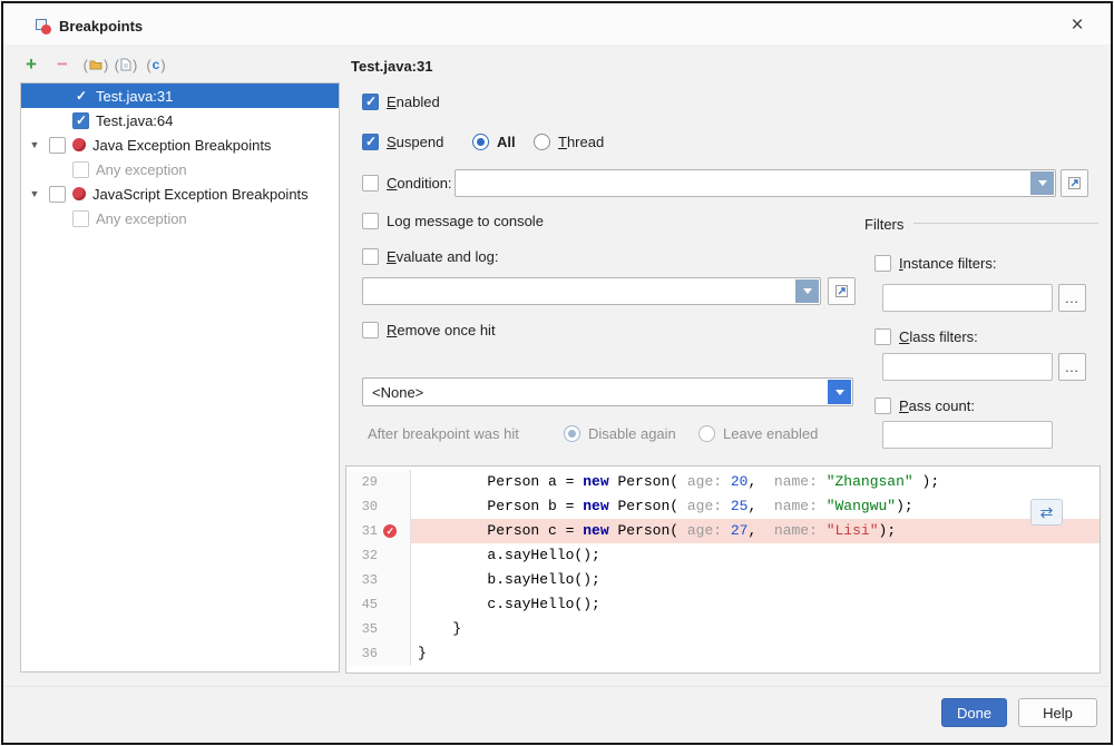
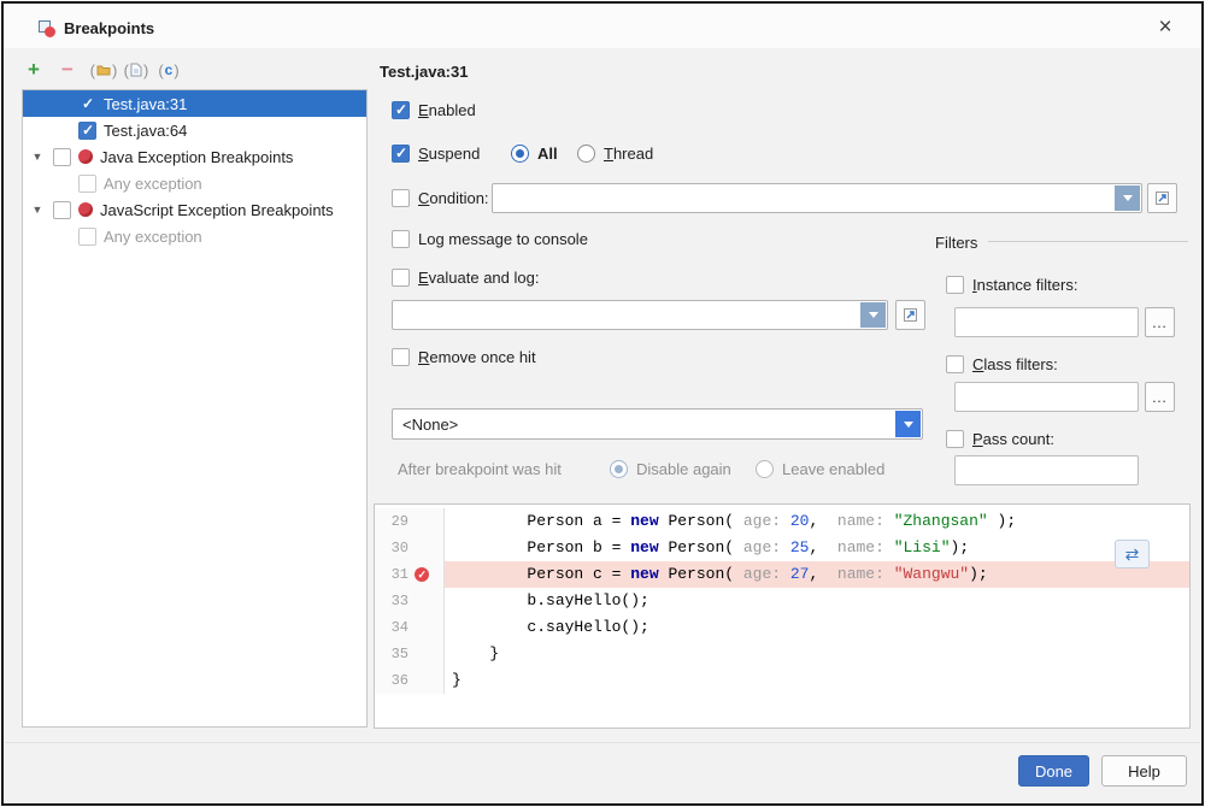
  Breakpoints
  ×
  +
  −
  c
  Test.java:31
  Test.java:64
  Java Exception Breakpoints
  Any exception
  JavaScript Exception Breakpoints
  Any exception
  Test.java:31
  Enabled
  Suspend
  All
  Thread
  Condition:
  Log message to console
  Filters
  Evaluate and log:
  Instance filters:
  …
  Remove once hit
  Class filters:
  …
  <None>
  Pass count:
  After breakpoint was hit
  Disable again
  Leave enabled
  29
  Person a = new Person( age: 20, name: "Zhangsan" );
  30
- Person b = new Person( age: 25, name: "Wangwu");
+ Person b = new Person( age: 25, name: "Lisi");
  31
- Person c = new Person( age: 27, name: "Lisi");
+ Person c = new Person( age: 27, name: "Wangwu");
- 32
- a.sayHello();
  33
  b.sayHello();
- 45
+ 34
  c.sayHello();
  35
  }
  36
  }
  ⇄
  Done
  Help
